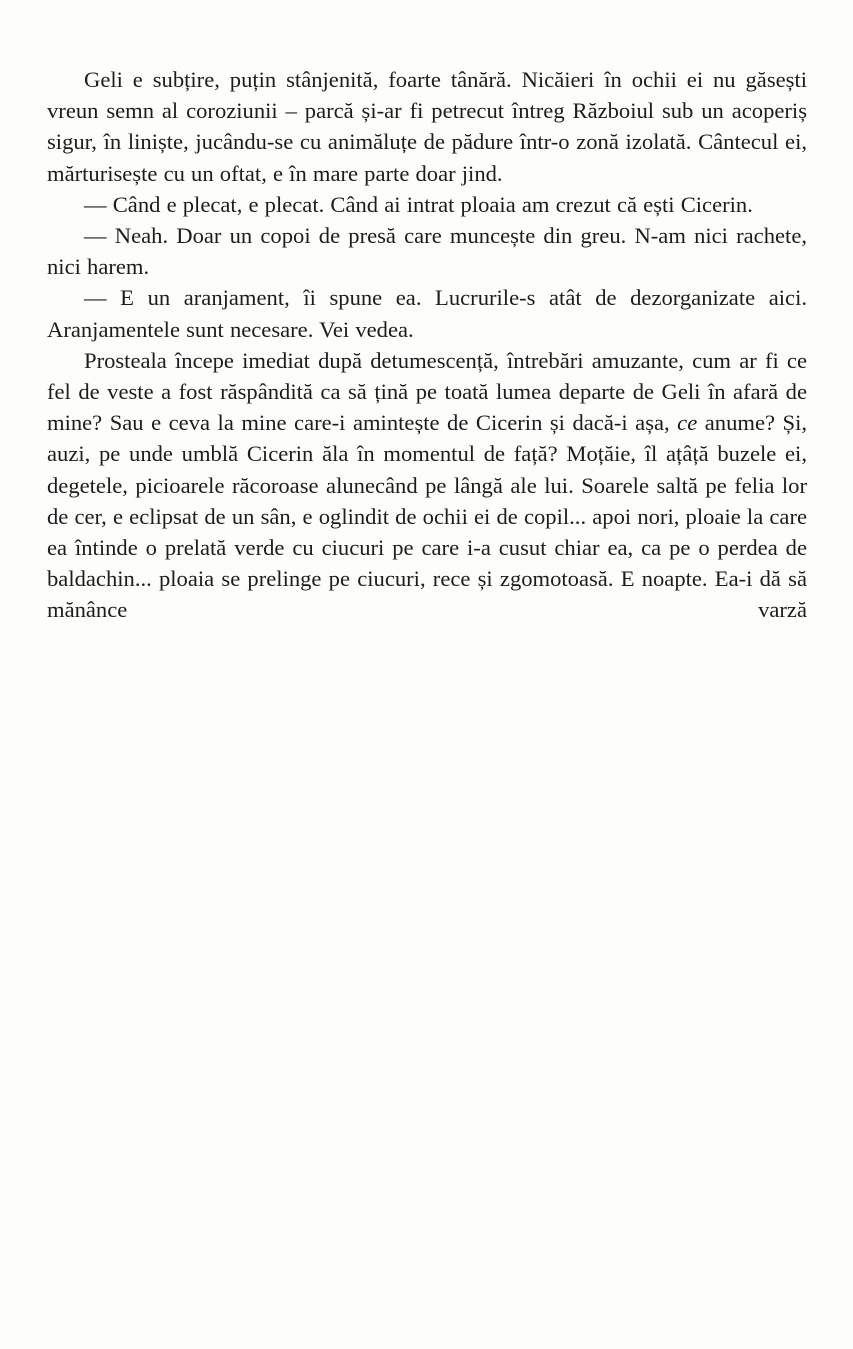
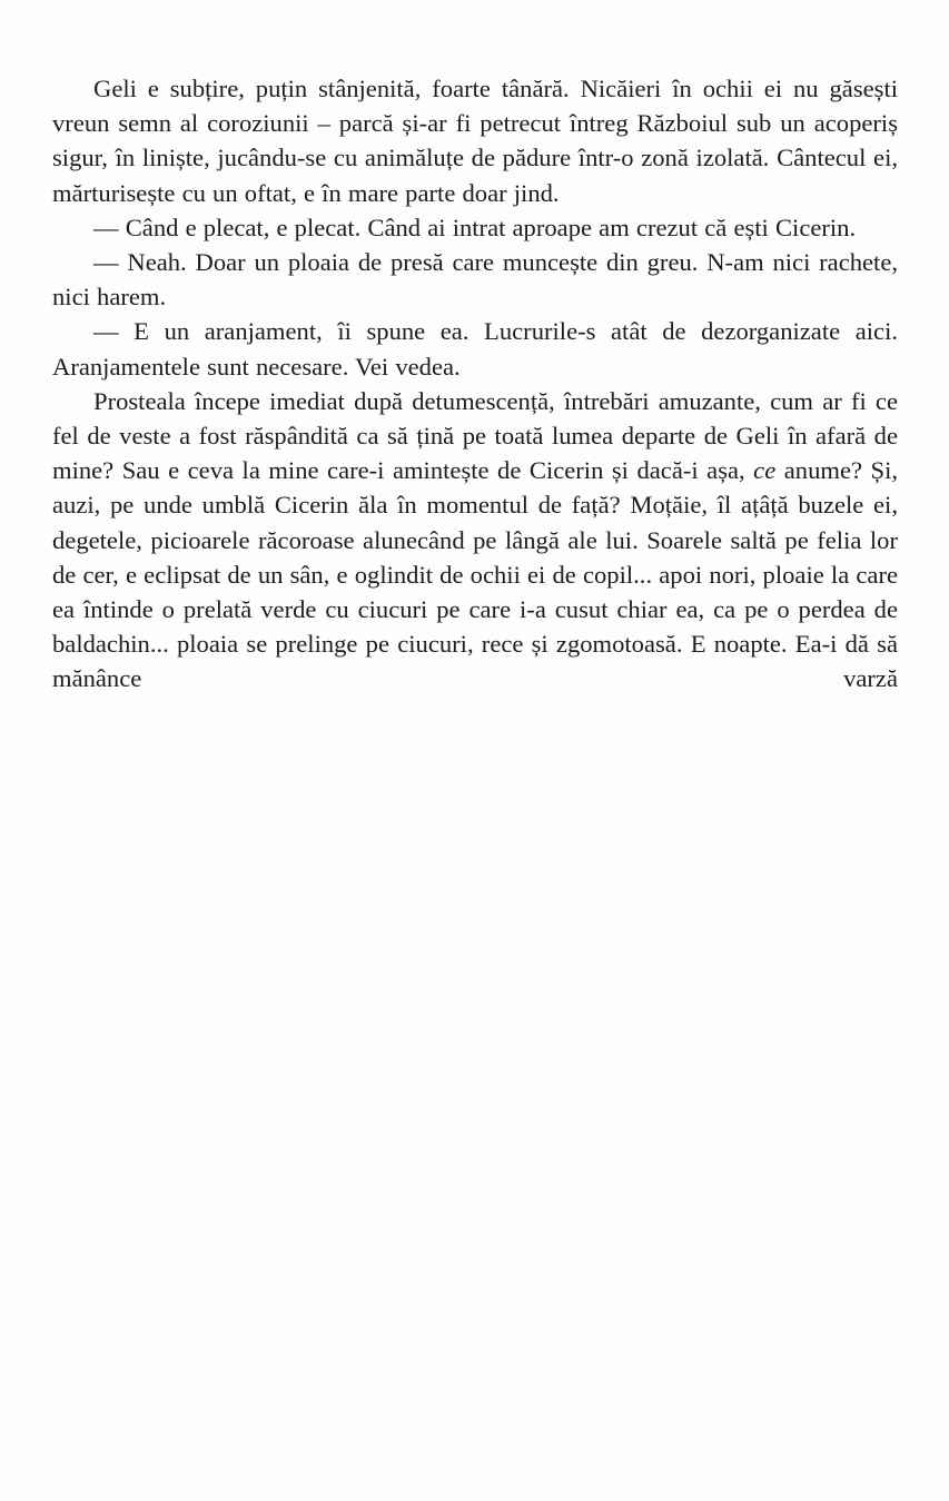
  Geli e subțire, puțin stânjenită, foarte tânără. Nicăieri în ochii ei nu găsești vreun semn al coroziunii – parcă și-ar fi petrecut întreg Războiul sub un acoperiș sigur, în liniște, jucându-se cu animăluțe de pădure într-o zonă izolată. Cântecul ei, mărturisește cu un oftat, e în mare parte doar jind.
- — Când e plecat, e plecat. Când ai intrat ploaia am crezut că ești Cicerin.
+ — Când e plecat, e plecat. Când ai intrat aproape am crezut că ești Cicerin.
- — Neah. Doar un copoi de presă care muncește din greu. N-am nici rachete, nici harem.
+ — Neah. Doar un ploaia de presă care muncește din greu. N-am nici rachete, nici harem.
  — E un aranjament, îi spune ea. Lucrurile-s atât de dezorganizate aici. Aranjamentele sunt necesare. Vei vedea.
  Prosteala începe imediat după detumescență, întrebări amuzante, cum ar fi ce fel de veste a fost răspândită ca să țină pe toată lumea departe de Geli în afară de mine? Sau e ceva la mine care-i amintește de Cicerin și dacă-i așa, ce anume? Și, auzi, pe unde umblă Cicerin ăla în momentul de față? Moțăie, îl ațâță buzele ei, degetele, picioarele răcoroase alunecând pe lângă ale lui. Soarele saltă pe felia lor de cer, e eclipsat de un sân, e oglindit de ochii ei de copil... apoi nori, ploaie la care ea întinde o prelată verde cu ciucuri pe care i-a cusut chiar ea, ca pe o perdea de baldachin... ploaia se prelinge pe ciucuri, rece și zgomotoasă. E noapte. Ea-i dă să mănânce varză
